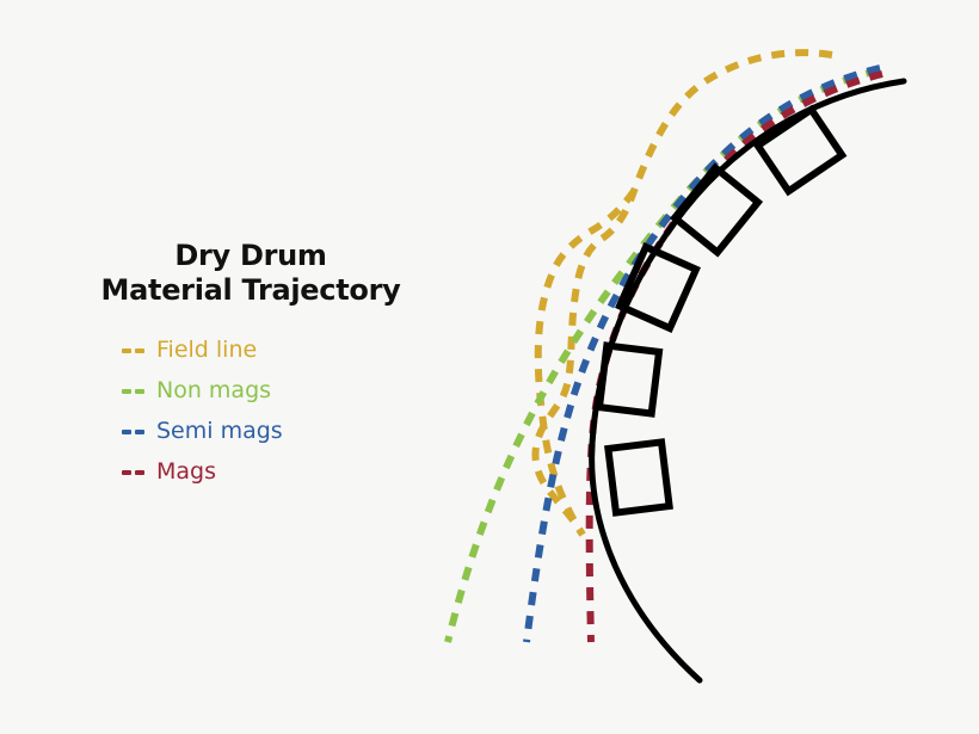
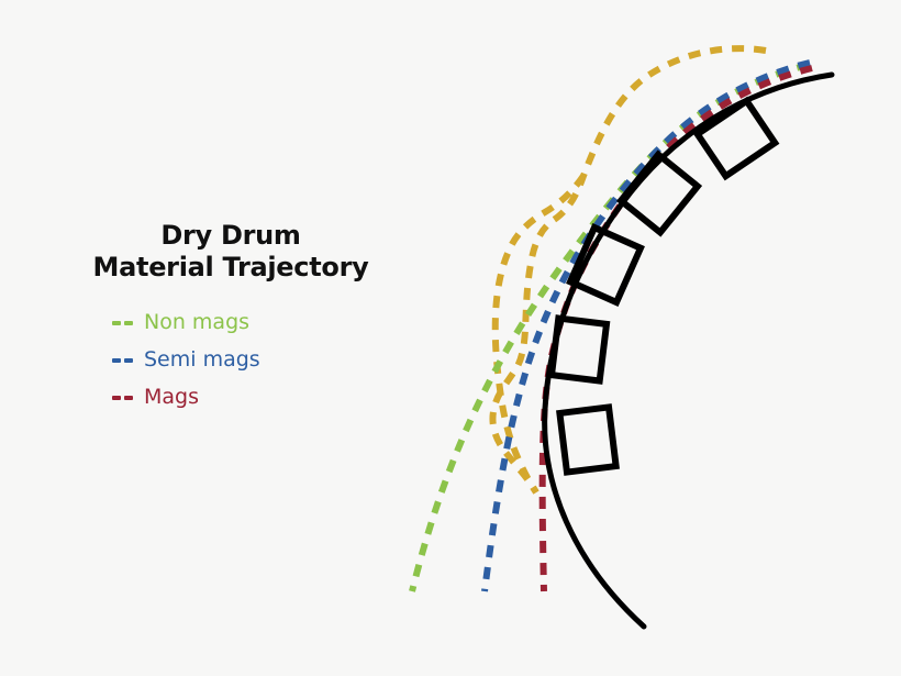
  Dry Drum
  Material Trajectory
- Field line
  Non mags
  Semi mags
  Mags
